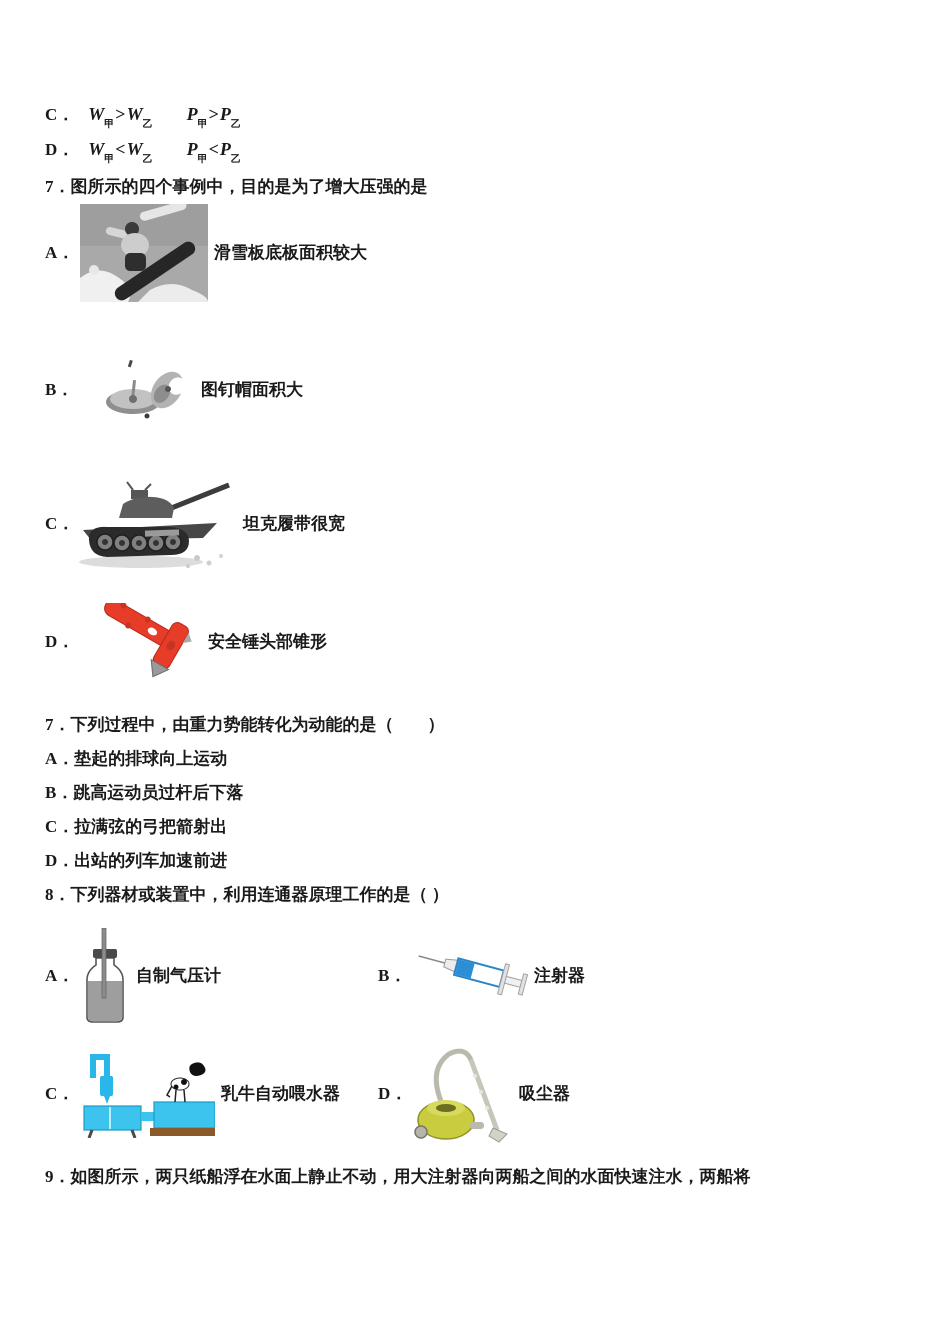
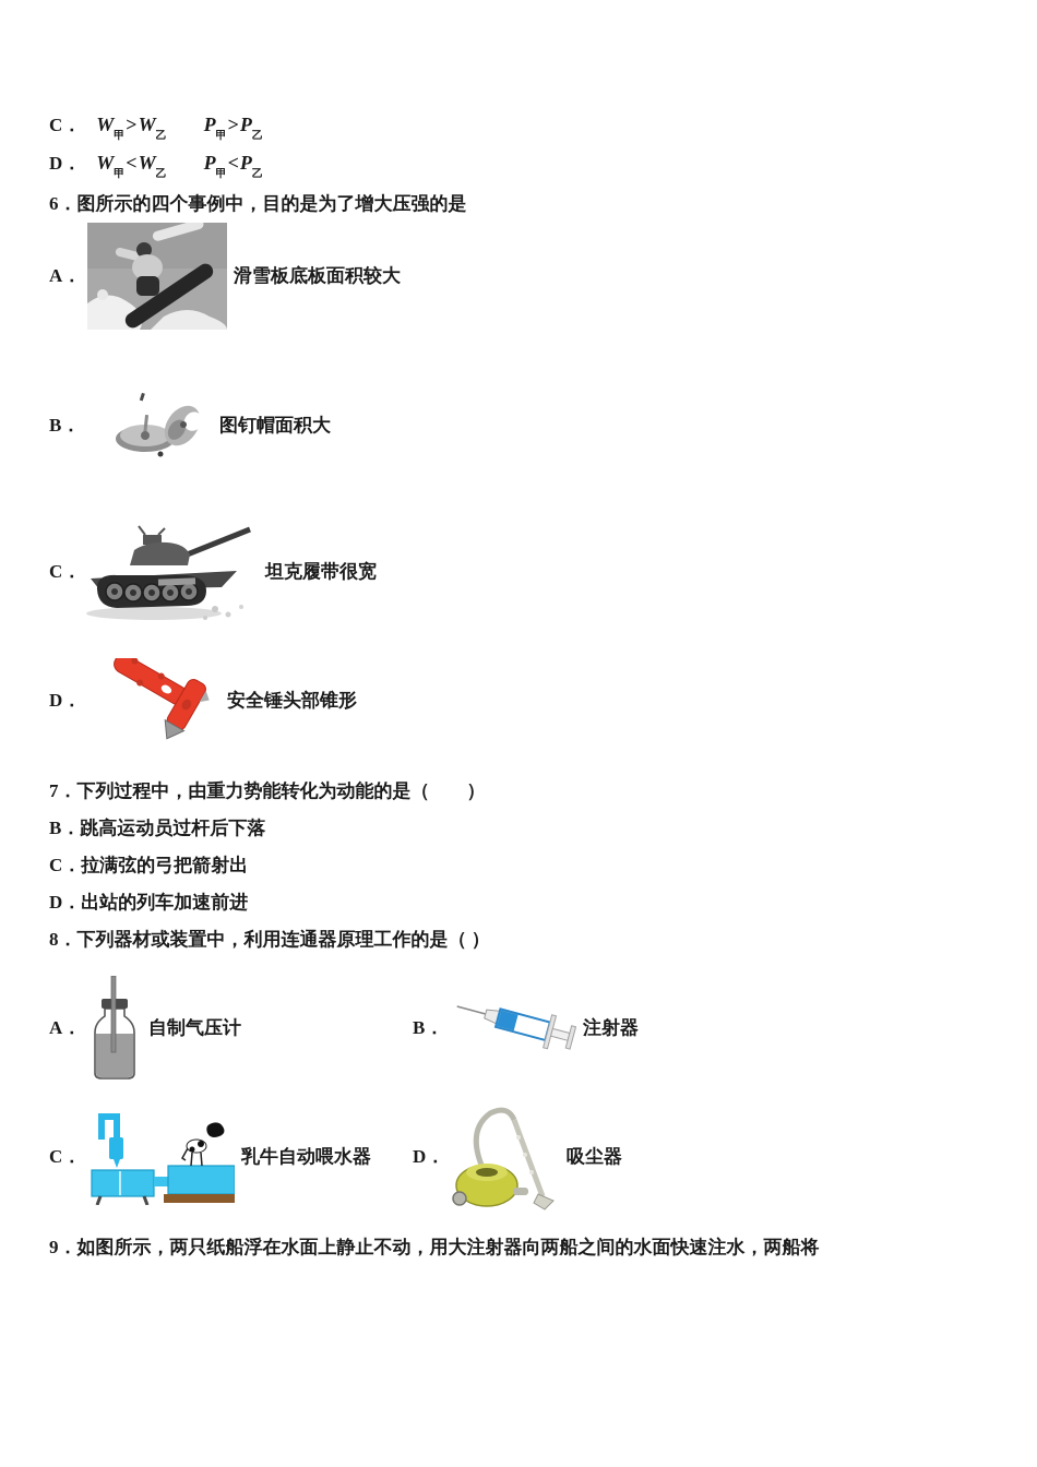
  C． W甲>W乙P甲>P乙
  D． W甲<W乙P甲<P乙
- 7．图所示的四个事例中，目的是为了增大压强的是
+ 6．图所示的四个事例中，目的是为了增大压强的是
  A．
  滑雪板底板面积较大
  B．
  图钉帽面积大
  C．
  坦克履带很宽
  D．
  安全锤头部锥形
  7．下列过程中，由重力势能转化为动能的是（ ）
- A．垫起的排球向上运动
  B．跳高运动员过杆后下落
  C．拉满弦的弓把箭射出
  D．出站的列车加速前进
  8．下列器材或装置中，利用连通器原理工作的是（ ）
  A．
  自制气压计
  B．
  注射器
  C．
  乳牛自动喂水器
  D．
  吸尘器
  9．如图所示，两只纸船浮在水面上静止不动，用大注射器向两船之间的水面快速注水，两船将
